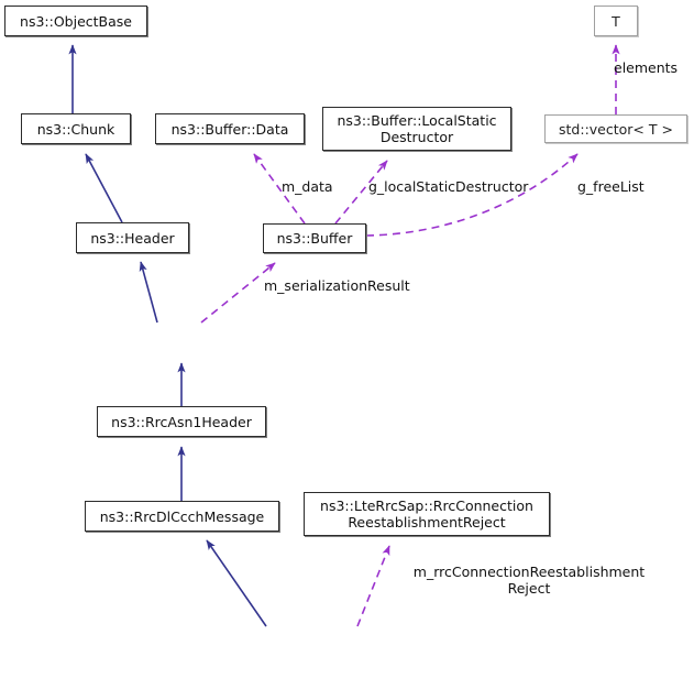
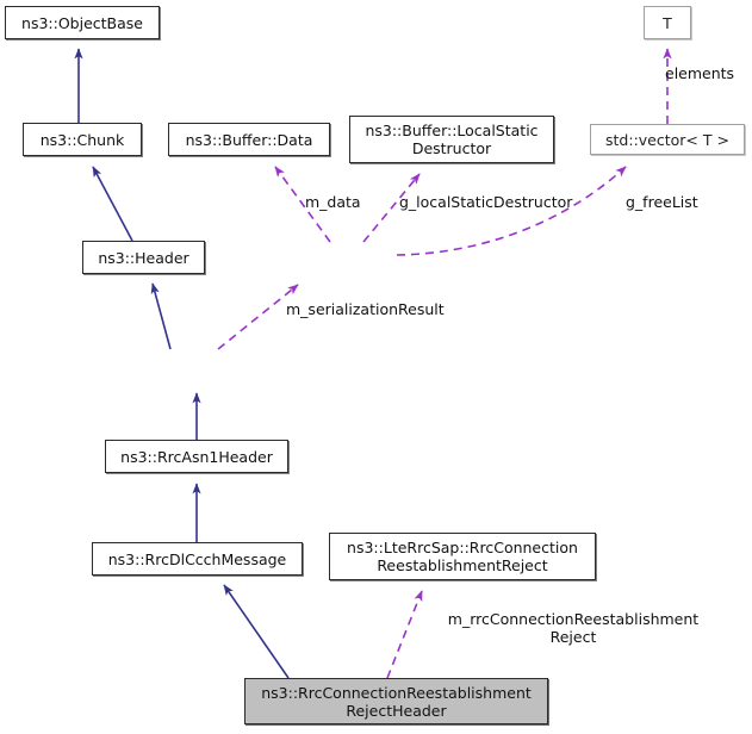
  ns3::ObjectBase
  ns3::Chunk
  ns3::Buffer::Data
  ns3::Buffer::LocalStatic
  Destructor
  T
  std::vector< T >
  ns3::Header
- ns3::Buffer
  ns3::RrcAsn1Header
  ns3::RrcDlCcchMessage
  ns3::LteRrcSap::RrcConnection
  ReestablishmentReject
+ ns3::RrcConnectionReestablishment
+ RejectHeader
  m_data
  g_localStaticDestructor
  g_freeList
  elements
  m_serializationResult
  m_rrcConnectionReestablishment
  Reject
